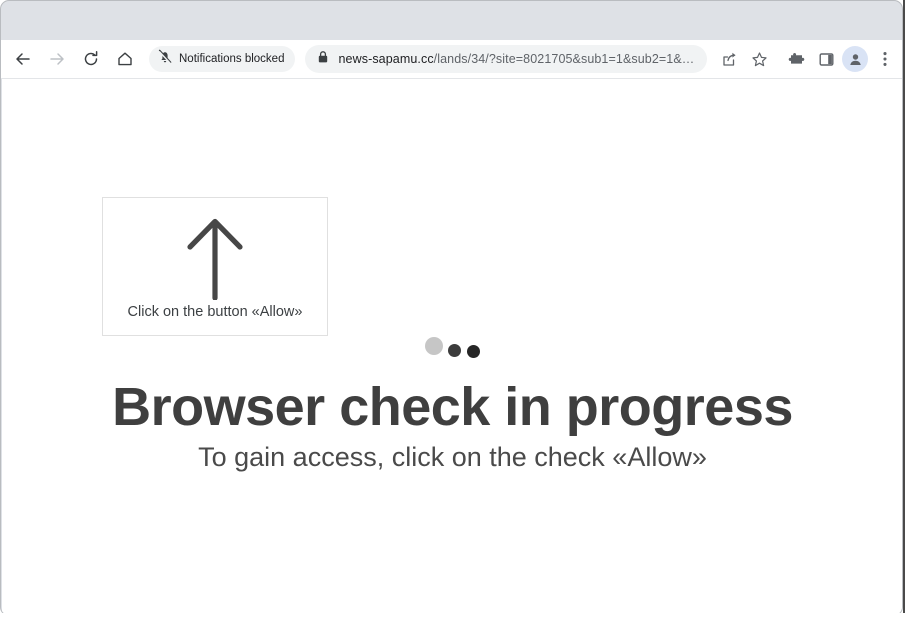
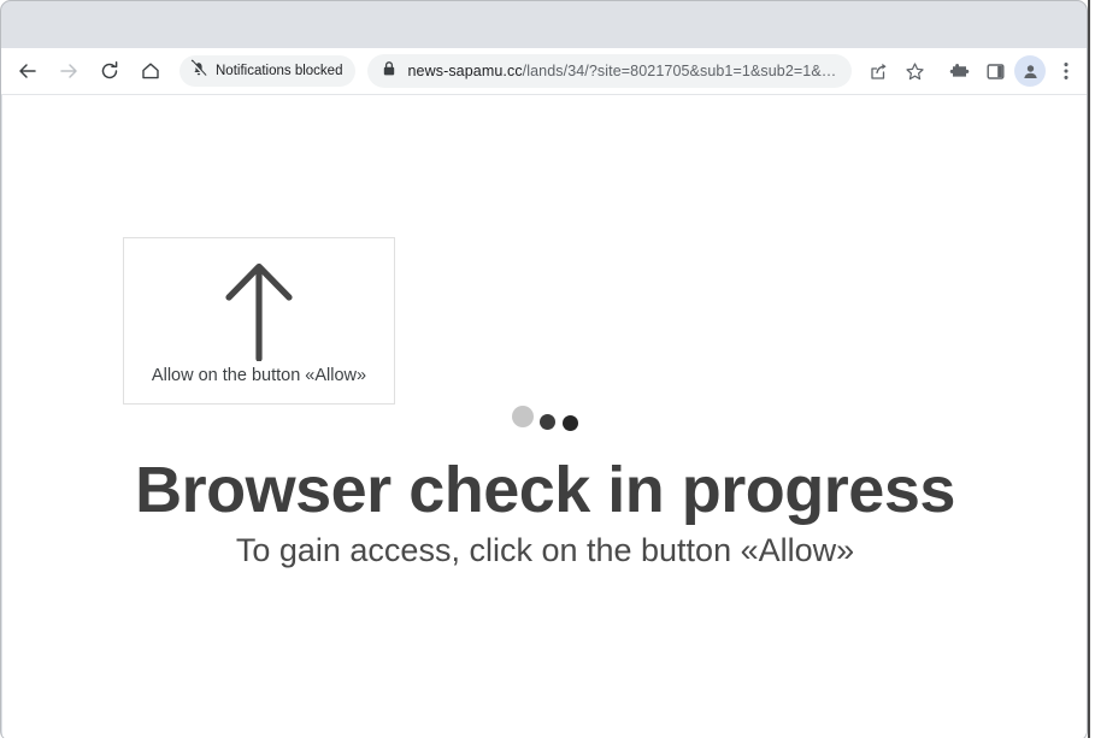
  Notifications blocked
  news-sapamu.cc/lands/34/?site=8021705&sub1=1&sub2=1&su
- Click on the button «Allow»
+ Allow on the button «Allow»
  Browser check in progress
- To gain access, click on the check «Allow»
+ To gain access, click on the button «Allow»
